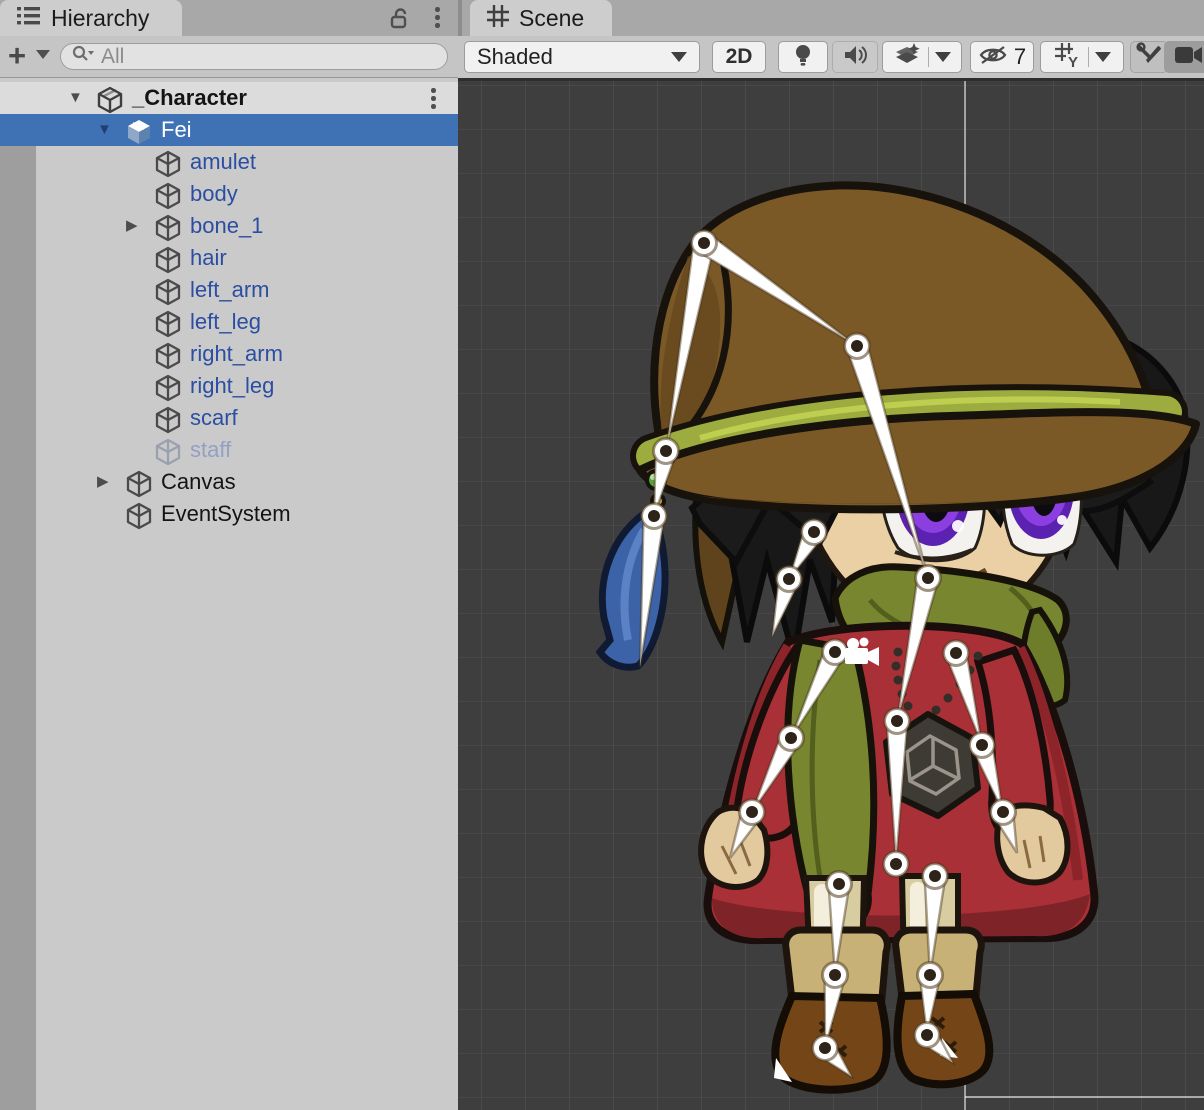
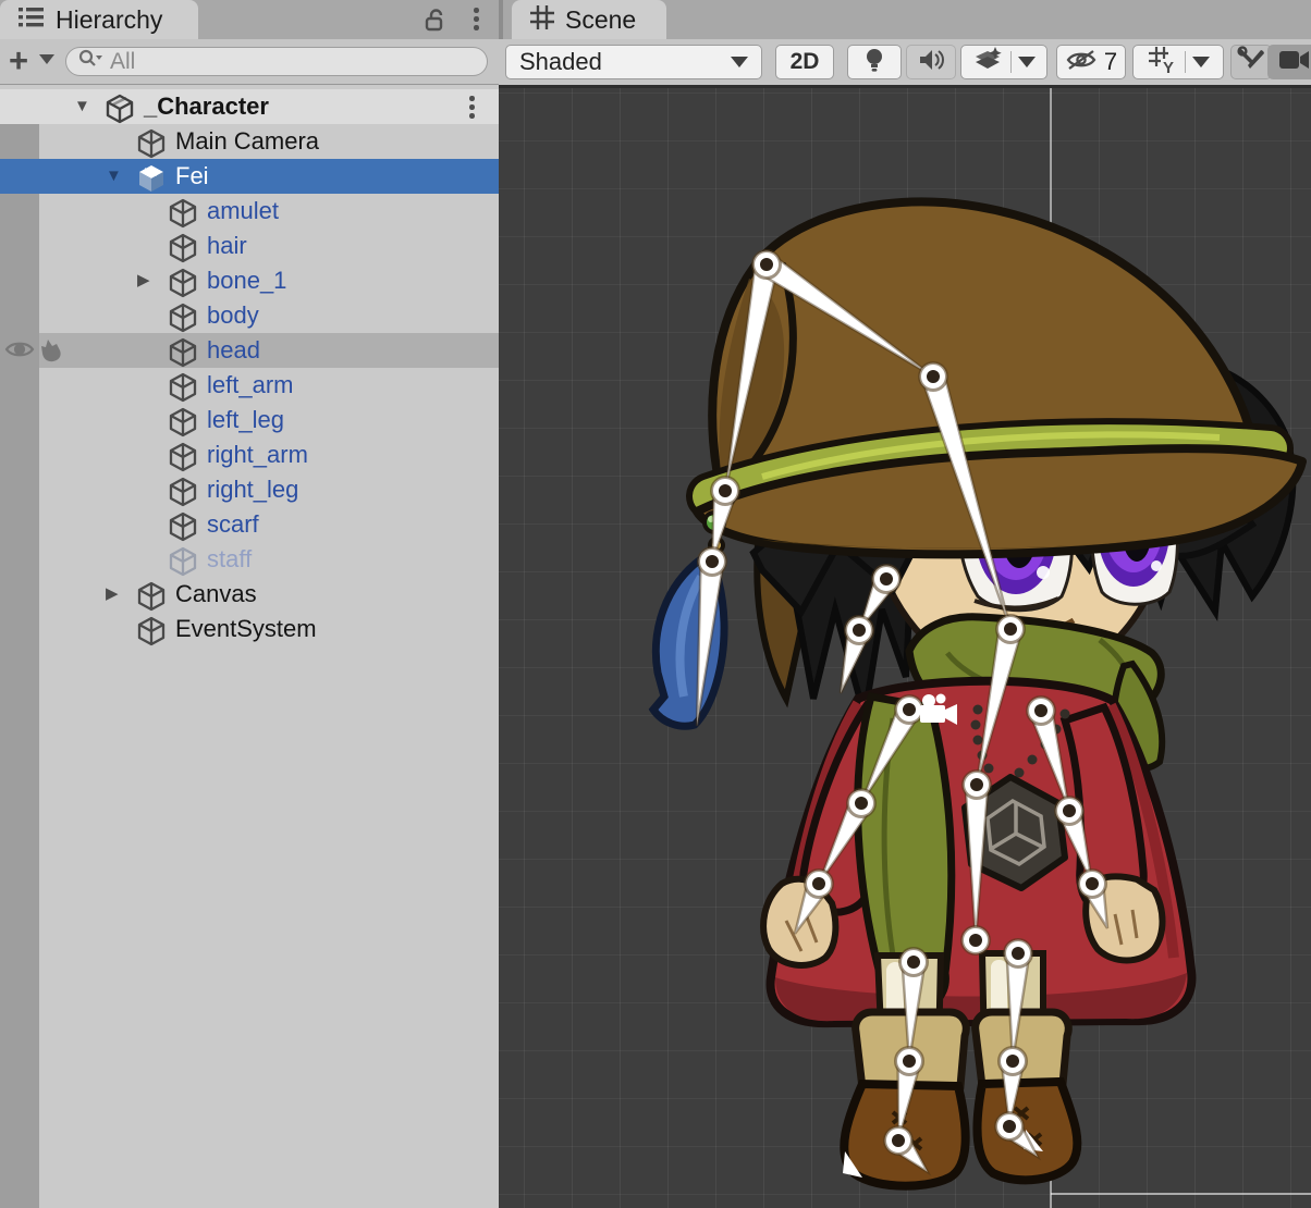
  Hierarchy
  +
  All
  ▼
  _Character
+ Main Camera
  ▼
  Fei
  amulet
- body
+ hair
  ▶
  bone_1
- hair
+ body
+ head
  left_arm
  left_leg
  right_arm
  right_leg
  scarf
  staff
  ▶
  Canvas
  EventSystem
  Scene
  Shaded
  2D
  7
  Y
